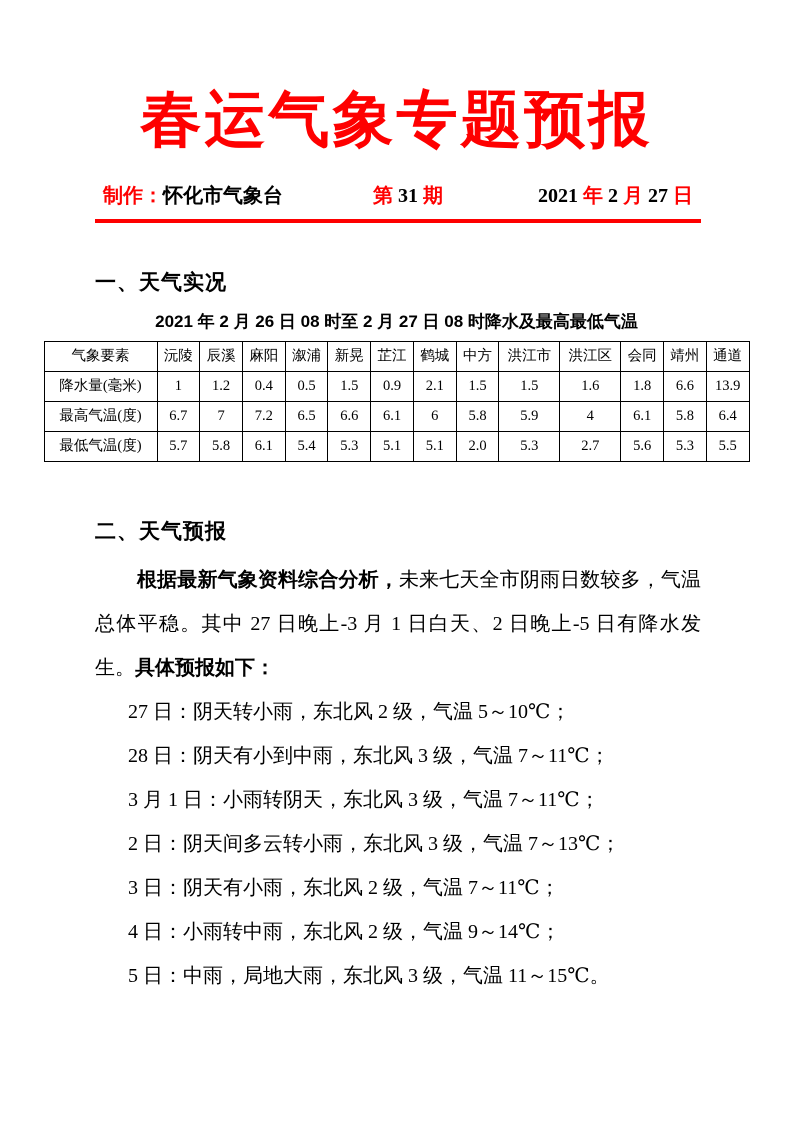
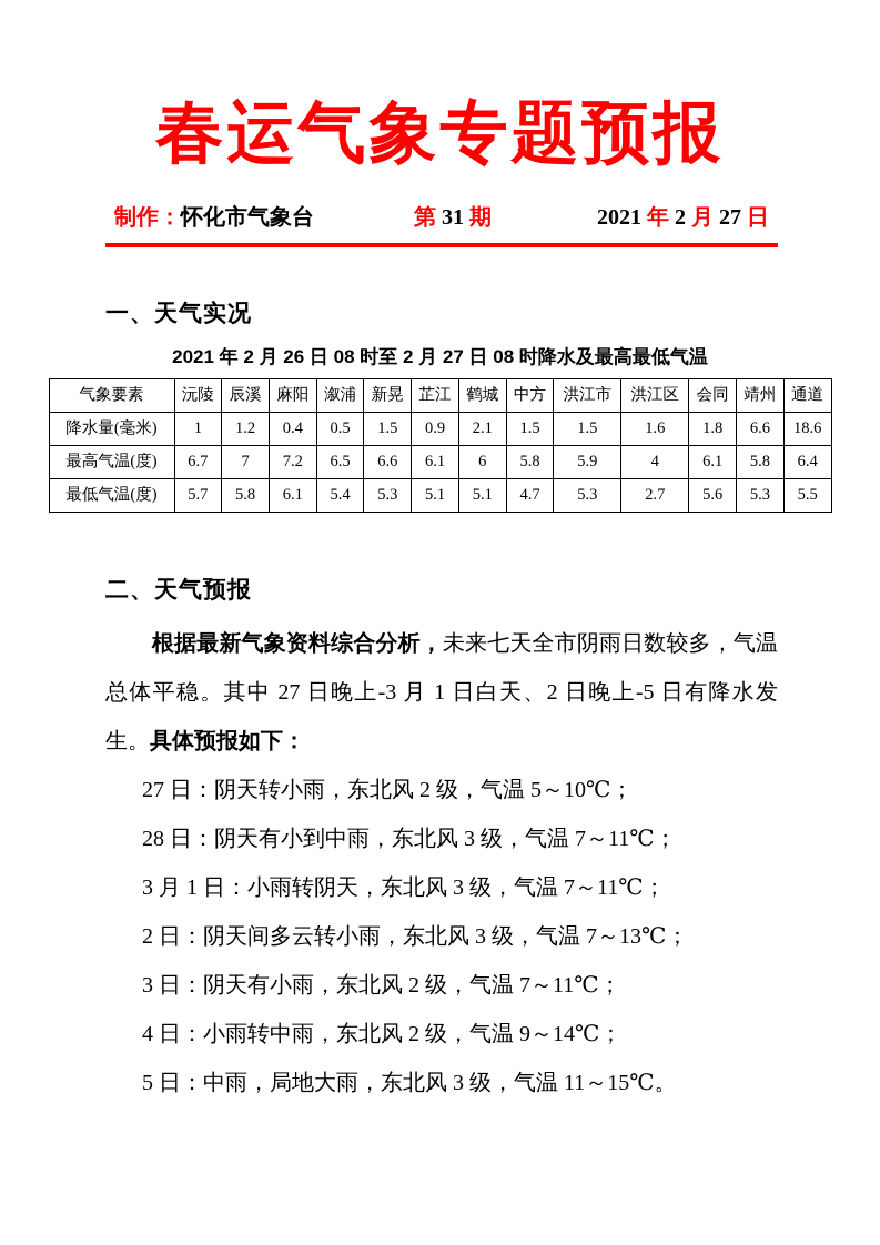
  春运气象专题预报
  制作：怀化市气象台
  第 31 期
  2021 年 2 月 27 日
  一、天气实况
  2021 年 2 月 26 日 08 时至 2 月 27 日 08 时降水及最高最低气温
  气象要素	沅陵	辰溪	麻阳	溆浦	新晃	芷江	鹤城	中方	洪江市	洪江区	会同	靖州	通道
- 降水量(毫米)	1	1.2	0.4	0.5	1.5	0.9	2.1	1.5	1.5	1.6	1.8	6.6	13.9
+ 降水量(毫米)	1	1.2	0.4	0.5	1.5	0.9	2.1	1.5	1.5	1.6	1.8	6.6	18.6
  最高气温(度)	6.7	7	7.2	6.5	6.6	6.1	6	5.8	5.9	4	6.1	5.8	6.4
- 最低气温(度)	5.7	5.8	6.1	5.4	5.3	5.1	5.1	2.0	5.3	2.7	5.6	5.3	5.5
+ 最低气温(度)	5.7	5.8	6.1	5.4	5.3	5.1	5.1	4.7	5.3	2.7	5.6	5.3	5.5
  二、天气预报
  根据最新气象资料综合分析，未来七天全市阴雨日数较多，气温总体平稳。其中 27 日晚上-3 月 1 日白天、2 日晚上-5 日有降水发生。具体预报如下：
  27 日：阴天转小雨，东北风 2 级，气温 5～10℃；
  28 日：阴天有小到中雨，东北风 3 级，气温 7～11℃；
  3 月 1 日：小雨转阴天，东北风 3 级，气温 7～11℃；
  2 日：阴天间多云转小雨，东北风 3 级，气温 7～13℃；
  3 日：阴天有小雨，东北风 2 级，气温 7～11℃；
  4 日：小雨转中雨，东北风 2 级，气温 9～14℃；
  5 日：中雨，局地大雨，东北风 3 级，气温 11～15℃。
